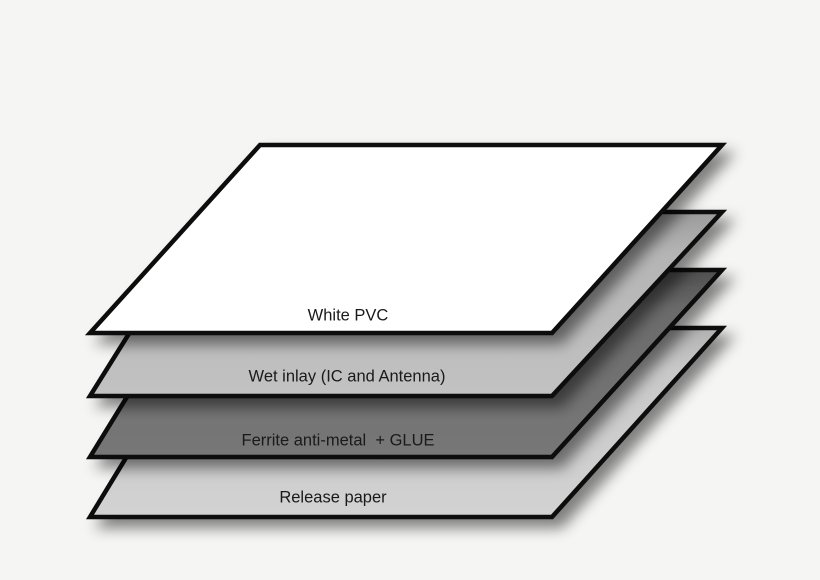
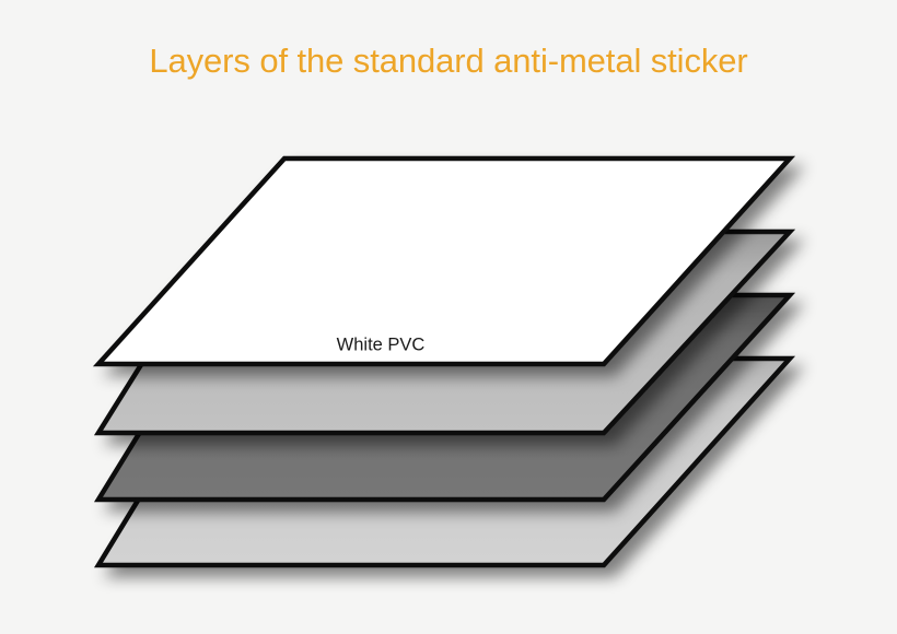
+ Layers of the standard anti-metal sticker
  White PVC
- Wet inlay (IC and Antenna)
- Ferrite anti-metal + GLUE
- Release paper
